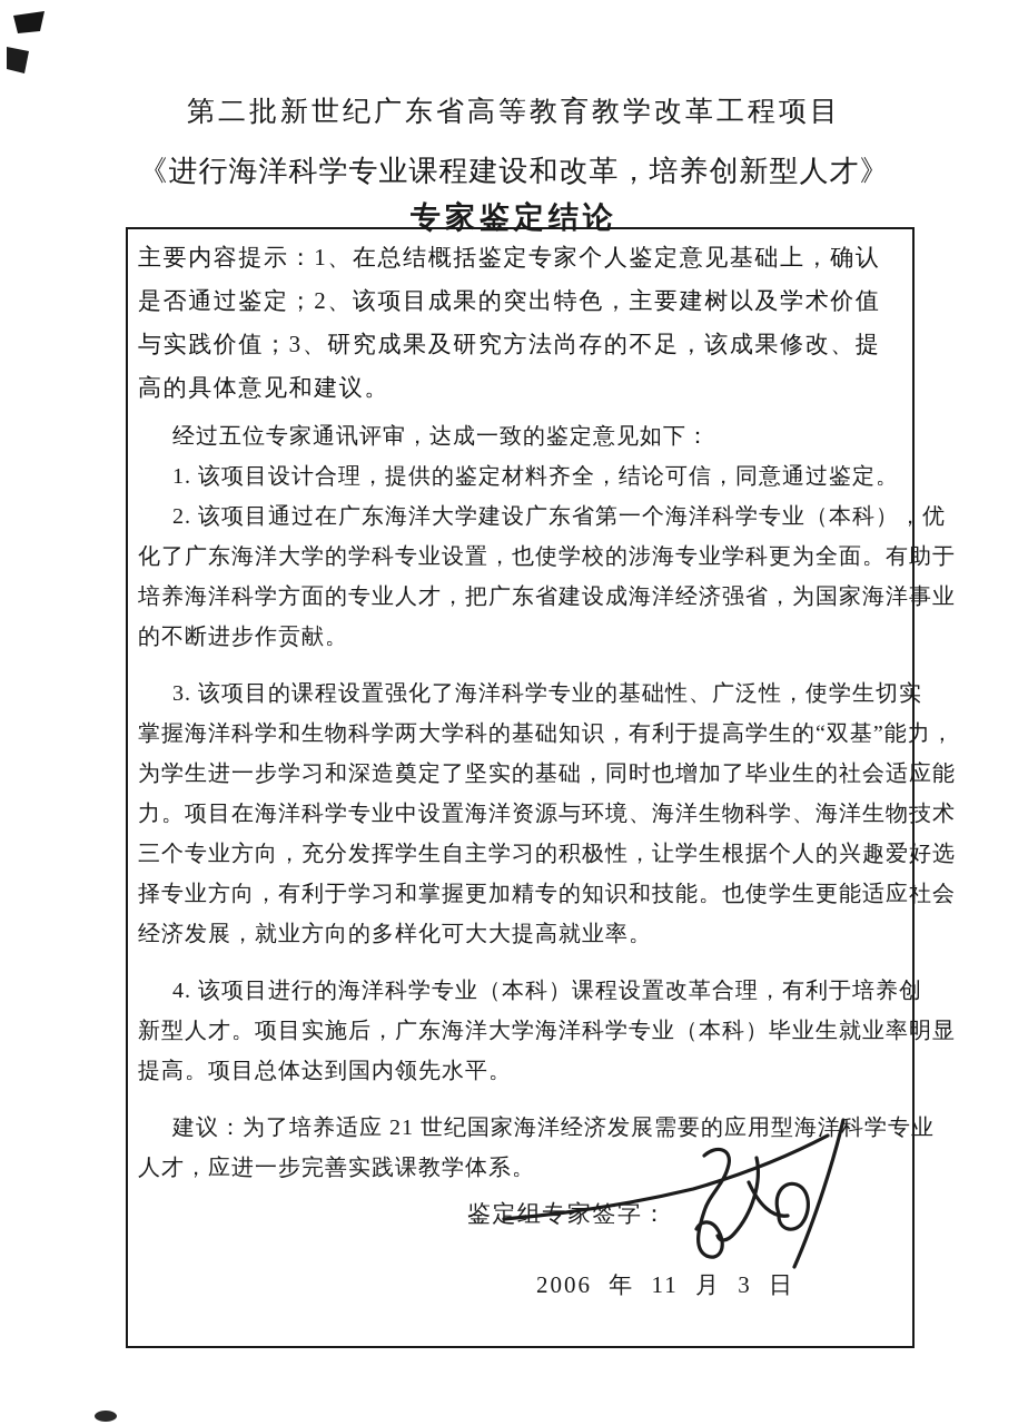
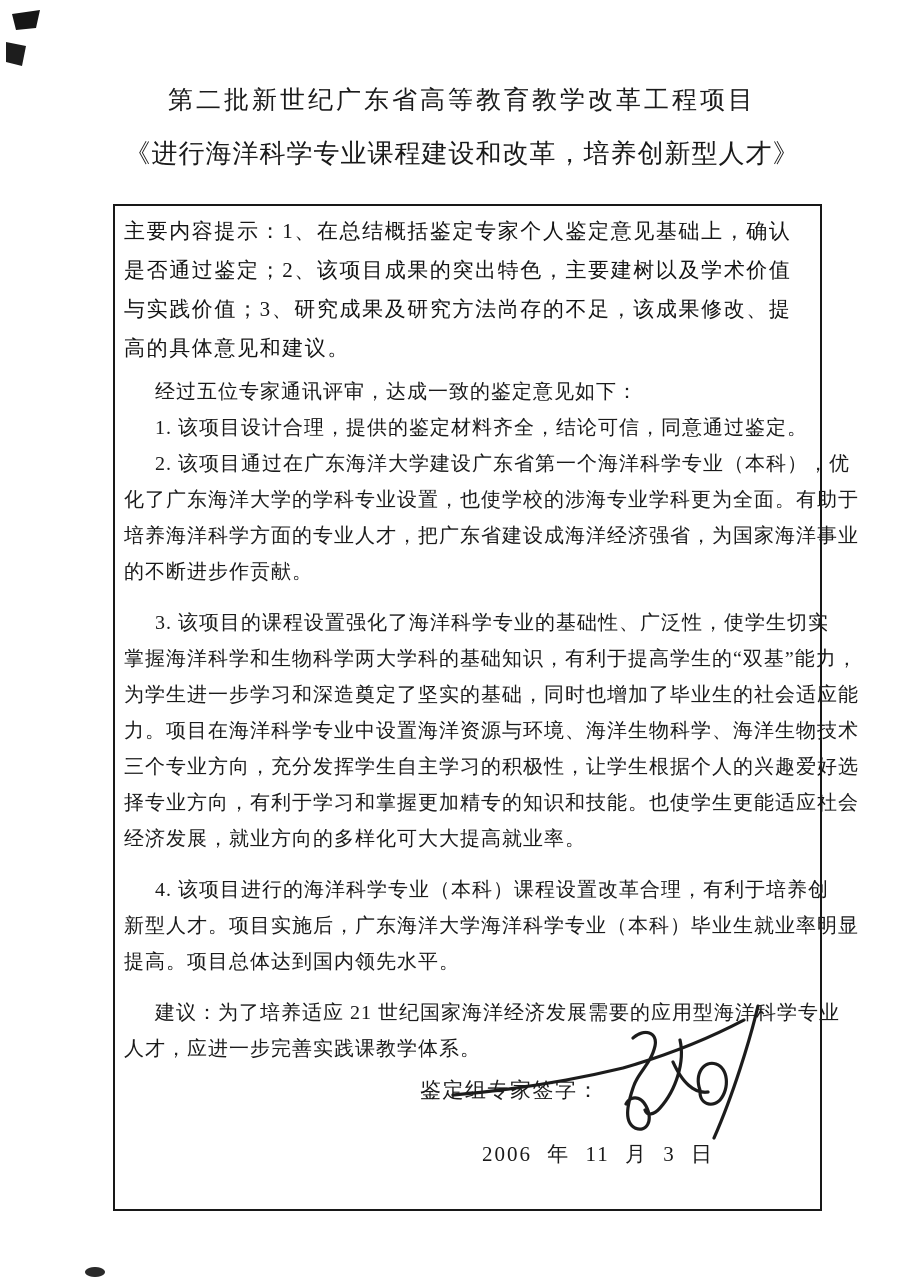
  第二批新世纪广东省高等教育教学改革工程项目
  《进行海洋科学专业课程建设和改革，培养创新型人才》
- 专家鉴定结论
  主要内容提示：1、在总结概括鉴定专家个人鉴定意见基础上，确认
  是否通过鉴定；2、该项目成果的突出特色，主要建树以及学术价值
  与实践价值；3、研究成果及研究方法尚存的不足，该成果修改、提
  高的具体意见和建议。
  经过五位专家通讯评审，达成一致的鉴定意见如下：
  1. 该项目设计合理，提供的鉴定材料齐全，结论可信，同意通过鉴定。
  2. 该项目通过在广东海洋大学建设广东省第一个海洋科学专业（本科），优
  化了广东海洋大学的学科专业设置，也使学校的涉海专业学科更为全面。有助于
  培养海洋科学方面的专业人才，把广东省建设成海洋经济强省，为国家海洋事业
  的不断进步作贡献。
  3. 该项目的课程设置强化了海洋科学专业的基础性、广泛性，使学生切实
  掌握海洋科学和生物科学两大学科的基础知识，有利于提高学生的“双基”能力，
  为学生进一步学习和深造奠定了坚实的基础，同时也增加了毕业生的社会适应能
  力。项目在海洋科学专业中设置海洋资源与环境、海洋生物科学、海洋生物技术
  三个专业方向，充分发挥学生自主学习的积极性，让学生根据个人的兴趣爱好选
  择专业方向，有利于学习和掌握更加精专的知识和技能。也使学生更能适应社会
  经济发展，就业方向的多样化可大大提高就业率。
  4. 该项目进行的海洋科学专业（本科）课程设置改革合理，有利于培养创
  新型人才。项目实施后，广东海洋大学海洋科学专业（本科）毕业生就业率明显
  提高。项目总体达到国内领先水平。
  建议：为了培养适应 21 世纪国家海洋经济发展需要的应用型海洋科学专业
  人才，应进一步完善实践课教学体系。
  鉴定组家签字：
  2006 年 11 月 3 日
